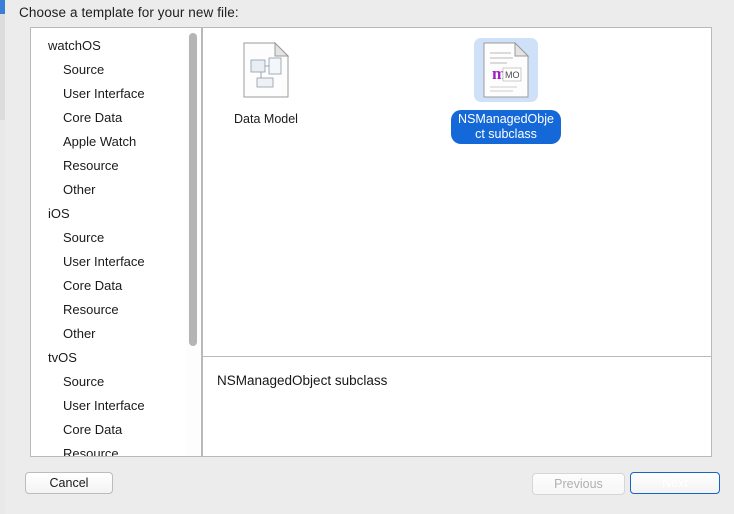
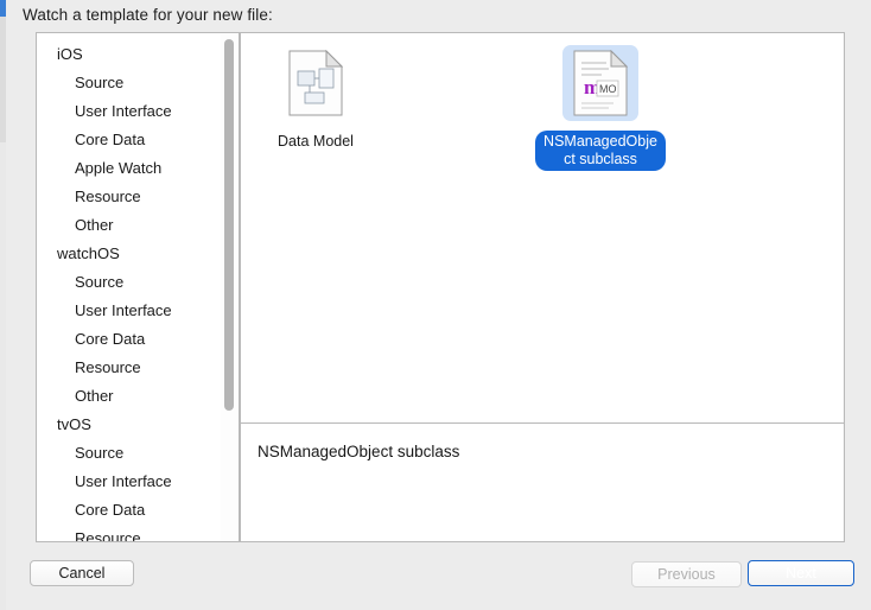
- Choose a template for your new file:
+ Watch a template for your new file:
- watchOS
+ iOS
  Source
  User Interface
  Core Data
  Apple Watch
  Resource
  Other
- iOS
+ watchOS
  Source
  User Interface
  Core Data
  Resource
  Other
  tvOS
  Source
  User Interface
  Core Data
  Resource
  Data Model
  m
  MO
  NSManagedObject subclass
  NSManagedObject subclass
  Cancel
  Previous
